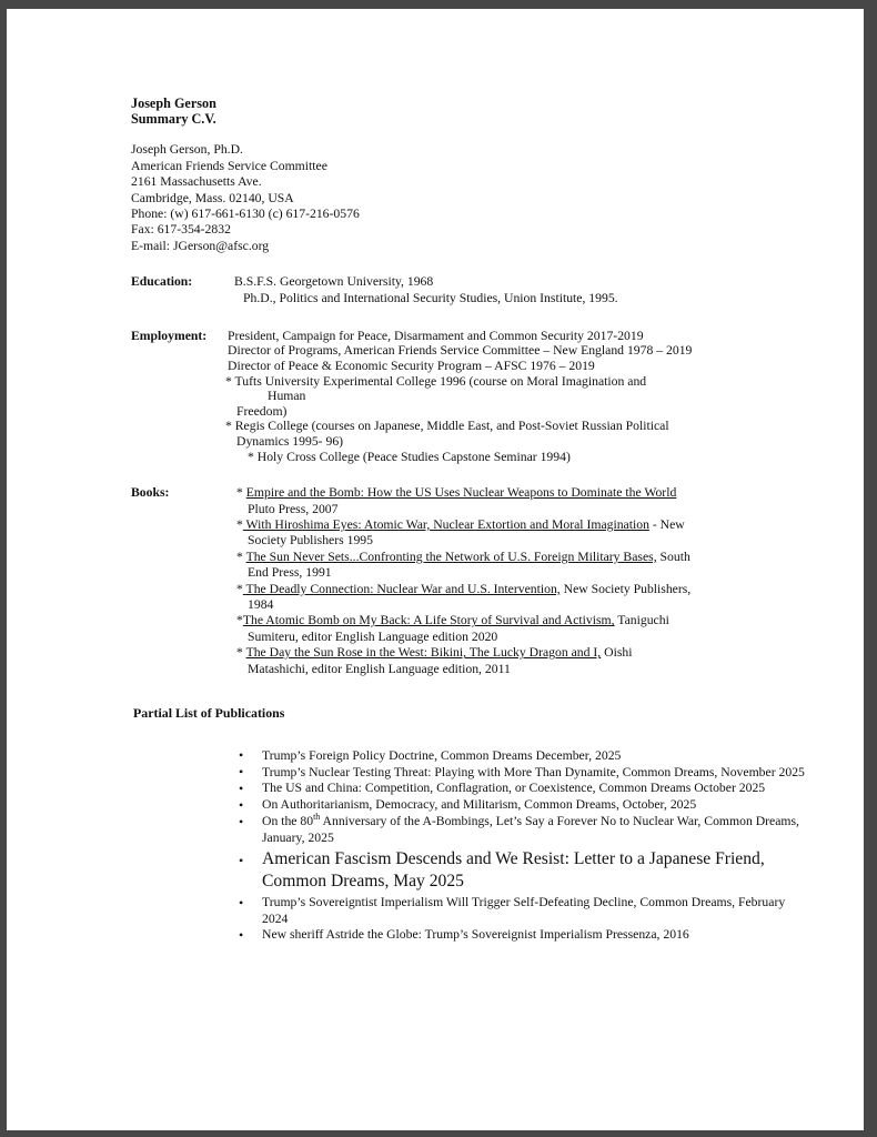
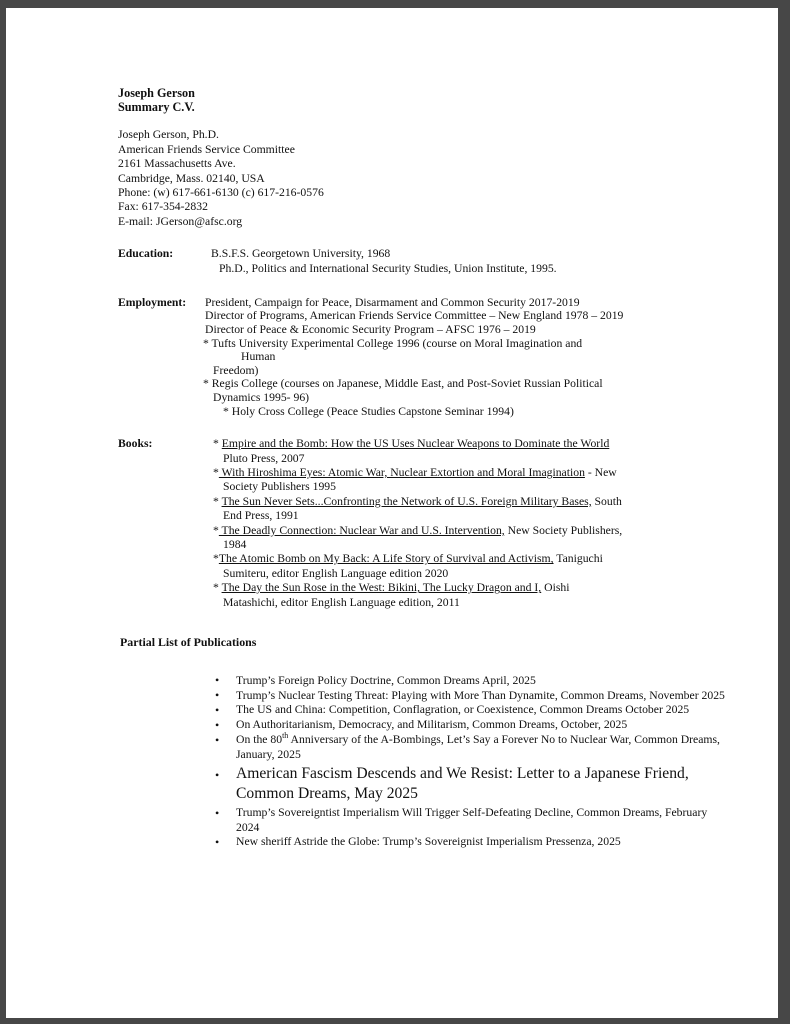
  Joseph Gerson
  Summary C.V.
  Joseph Gerson, Ph.D.
  American Friends Service Committee
  2161 Massachusetts Ave.
  Cambridge, Mass. 02140, USA
  Phone: (w) 617-661-6130 (c) 617-216-0576
  Fax: 617-354-2832
  E-mail: JGerson@afsc.org
  Education:
  B.S.F.S. Georgetown University, 1968
  Ph.D., Politics and International Security Studies, Union Institute, 1995.
  Employment:
  President, Campaign for Peace, Disarmament and Common Security 2017-2019
  Director of Programs, American Friends Service Committee – New England 1978 – 2019
  Director of Peace & Economic Security Program – AFSC 1976 – 2019
  * Tufts University Experimental College 1996 (course on Moral Imagination and
  Human
  Freedom)
  * Regis College (courses on Japanese, Middle East, and Post-Soviet Russian Political
  Dynamics 1995- 96)
  * Holy Cross College (Peace Studies Capstone Seminar 1994)
  Books:
  * Empire and the Bomb: How the US Uses Nuclear Weapons to Dominate the World
  Pluto Press, 2007
  * With Hiroshima Eyes: Atomic War, Nuclear Extortion and Moral Imagination - New
  Society Publishers 1995
  * The Sun Never Sets...Confronting the Network of U.S. Foreign Military Bases, South
  End Press, 1991
  * The Deadly Connection: Nuclear War and U.S. Intervention, New Society Publishers,
  1984
  *The Atomic Bomb on My Back: A Life Story of Survival and Activism, Taniguchi
  Sumiteru, editor English Language edition 2020
  * The Day the Sun Rose in the West: Bikini, The Lucky Dragon and I, Oishi
  Matashichi, editor English Language edition, 2011
  Partial List of Publications
- Trump’s Foreign Policy Doctrine, Common Dreams December, 2025
+ Trump’s Foreign Policy Doctrine, Common Dreams April, 2025
  Trump’s Nuclear Testing Threat: Playing with More Than Dynamite, Common Dreams, November 2025
  The US and China: Competition, Conflagration, or Coexistence, Common Dreams October 2025
  On Authoritarianism, Democracy, and Militarism, Common Dreams, October, 2025
  On the 80th Anniversary of the A-Bombings, Let’s Say a Forever No to Nuclear War, Common Dreams, January, 2025
  American Fascism Descends and We Resist: Letter to a Japanese Friend, Common Dreams, May 2025
  Trump’s Sovereigntist Imperialism Will Trigger Self-Defeating Decline, Common Dreams, February 2024
- New sheriff Astride the Globe: Trump’s Sovereignist Imperialism Pressenza, 2016
+ New sheriff Astride the Globe: Trump’s Sovereignist Imperialism Pressenza, 2025
